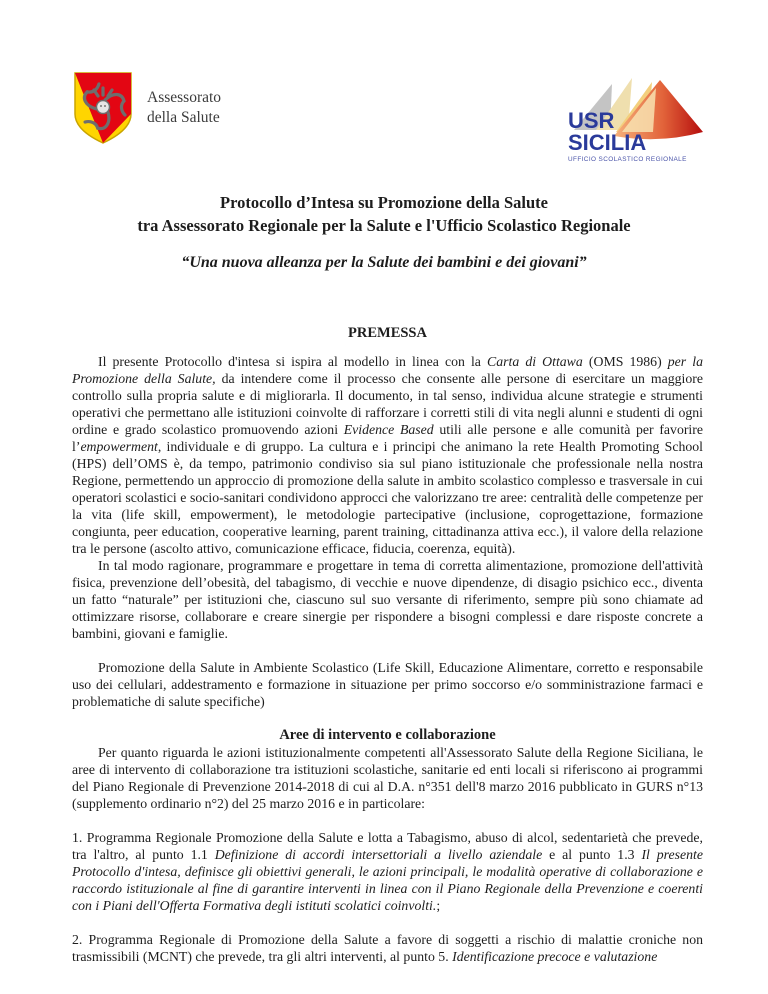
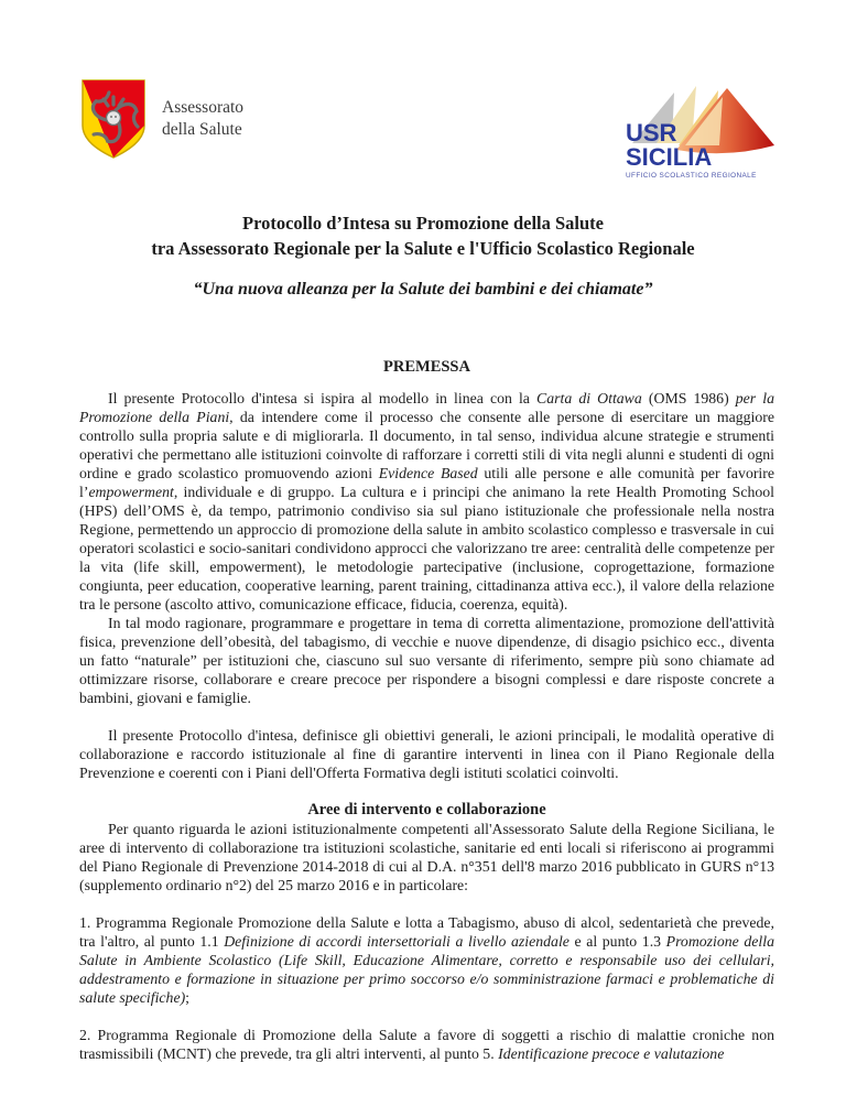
  Assessorato
  della Salute
  USR
  SICILIA
  Protocollo d’Intesa su Promozione della Salute
  tra Assessorato Regionale per la Salute e l'Ufficio Scolastico Regionale
- “Una nuova alleanza per la Salute dei bambini e dei giovani”
+ “Una nuova alleanza per la Salute dei bambini e dei chiamate”
  PREMESSA
- Il presente Protocollo d'intesa si ispira al modello in linea con la Carta di Ottawa (OMS 1986) per la Promozione della Salute, da intendere come il processo che consente alle persone di esercitare un maggiore controllo sulla propria salute e di migliorarla. Il documento, in tal senso, individua alcune strategie e strumenti operativi che permettano alle istituzioni coinvolte di rafforzare i corretti stili di vita negli alunni e studenti di ogni ordine e grado scolastico promuovendo azioni Evidence Based utili alle persone e alle comunità per favorire l’empowerment, individuale e di gruppo. La cultura e i principi che animano la rete Health Promoting School (HPS) dell’OMS è, da tempo, patrimonio condiviso sia sul piano istituzionale che professionale nella nostra Regione, permettendo un approccio di promozione della salute in ambito scolastico complesso e trasversale in cui operatori scolastici e socio-sanitari condividono approcci che valorizzano tre aree: centralità delle competenze per la vita (life skill, empowerment), le metodologie partecipative (inclusione, coprogettazione, formazione congiunta, peer education, cooperative learning, parent training, cittadinanza attiva ecc.), il valore della relazione tra le persone (ascolto attivo, comunicazione efficace, fiducia, coerenza, equità).
+ Il presente Protocollo d'intesa si ispira al modello in linea con la Carta di Ottawa (OMS 1986) per la Promozione della Piani, da intendere come il processo che consente alle persone di esercitare un maggiore controllo sulla propria salute e di migliorarla. Il documento, in tal senso, individua alcune strategie e strumenti operativi che permettano alle istituzioni coinvolte di rafforzare i corretti stili di vita negli alunni e studenti di ogni ordine e grado scolastico promuovendo azioni Evidence Based utili alle persone e alle comunità per favorire l’empowerment, individuale e di gruppo. La cultura e i principi che animano la rete Health Promoting School (HPS) dell’OMS è, da tempo, patrimonio condiviso sia sul piano istituzionale che professionale nella nostra Regione, permettendo un approccio di promozione della salute in ambito scolastico complesso e trasversale in cui operatori scolastici e socio-sanitari condividono approcci che valorizzano tre aree: centralità delle competenze per la vita (life skill, empowerment), le metodologie partecipative (inclusione, coprogettazione, formazione congiunta, peer education, cooperative learning, parent training, cittadinanza attiva ecc.), il valore della relazione tra le persone (ascolto attivo, comunicazione efficace, fiducia, coerenza, equità).
- In tal modo ragionare, programmare e progettare in tema di corretta alimentazione, promozione dell'attività fisica, prevenzione dell’obesità, del tabagismo, di vecchie e nuove dipendenze, di disagio psichico ecc., diventa un fatto “naturale” per istituzioni che, ciascuno sul suo versante di riferimento, sempre più sono chiamate ad ottimizzare risorse, collaborare e creare sinergie per rispondere a bisogni complessi e dare risposte concrete a bambini, giovani e famiglie.
+ In tal modo ragionare, programmare e progettare in tema di corretta alimentazione, promozione dell'attività fisica, prevenzione dell’obesità, del tabagismo, di vecchie e nuove dipendenze, di disagio psichico ecc., diventa un fatto “naturale” per istituzioni che, ciascuno sul suo versante di riferimento, sempre più sono chiamate ad ottimizzare risorse, collaborare e creare precoce per rispondere a bisogni complessi e dare risposte concrete a bambini, giovani e famiglie.
- Promozione della Salute in Ambiente Scolastico (Life Skill, Educazione Alimentare, corretto e responsabile uso dei cellulari, addestramento e formazione in situazione per primo soccorso e/o somministrazione farmaci e problematiche di salute specifiche)
+ Il presente Protocollo d'intesa, definisce gli obiettivi generali, le azioni principali, le modalità operative di collaborazione e raccordo istituzionale al fine di garantire interventi in linea con il Piano Regionale della Prevenzione e coerenti con i Piani dell'Offerta Formativa degli istituti scolatici coinvolti.
  Aree di intervento e collaborazione
  Per quanto riguarda le azioni istituzionalmente competenti all'Assessorato Salute della Regione Siciliana, le aree di intervento di collaborazione tra istituzioni scolastiche, sanitarie ed enti locali si riferiscono ai programmi del Piano Regionale di Prevenzione 2014-2018 di cui al D.A. n°351 dell'8 marzo 2016 pubblicato in GURS n°13 (supplemento ordinario n°2) del 25 marzo 2016 e in particolare:
- 1. Programma Regionale Promozione della Salute e lotta a Tabagismo, abuso di alcol, sedentarietà che prevede, tra l'altro, al punto 1.1 Definizione di accordi intersettoriali a livello aziendale e al punto 1.3 Il presente Protocollo d'intesa, definisce gli obiettivi generali, le azioni principali, le modalità operative di collaborazione e raccordo istituzionale al fine di garantire interventi in linea con il Piano Regionale della Prevenzione e coerenti con i Piani dell'Offerta Formativa degli istituti scolatici coinvolti.;
+ 1. Programma Regionale Promozione della Salute e lotta a Tabagismo, abuso di alcol, sedentarietà che prevede, tra l'altro, al punto 1.1 Definizione di accordi intersettoriali a livello aziendale e al punto 1.3 Promozione della Salute in Ambiente Scolastico (Life Skill, Educazione Alimentare, corretto e responsabile uso dei cellulari, addestramento e formazione in situazione per primo soccorso e/o somministrazione farmaci e problematiche di salute specifiche);
  2. Programma Regionale di Promozione della Salute a favore di soggetti a rischio di malattie croniche non trasmissibili (MCNT) che prevede, tra gli altri interventi, al punto 5. Identificazione precoce e valutazione
